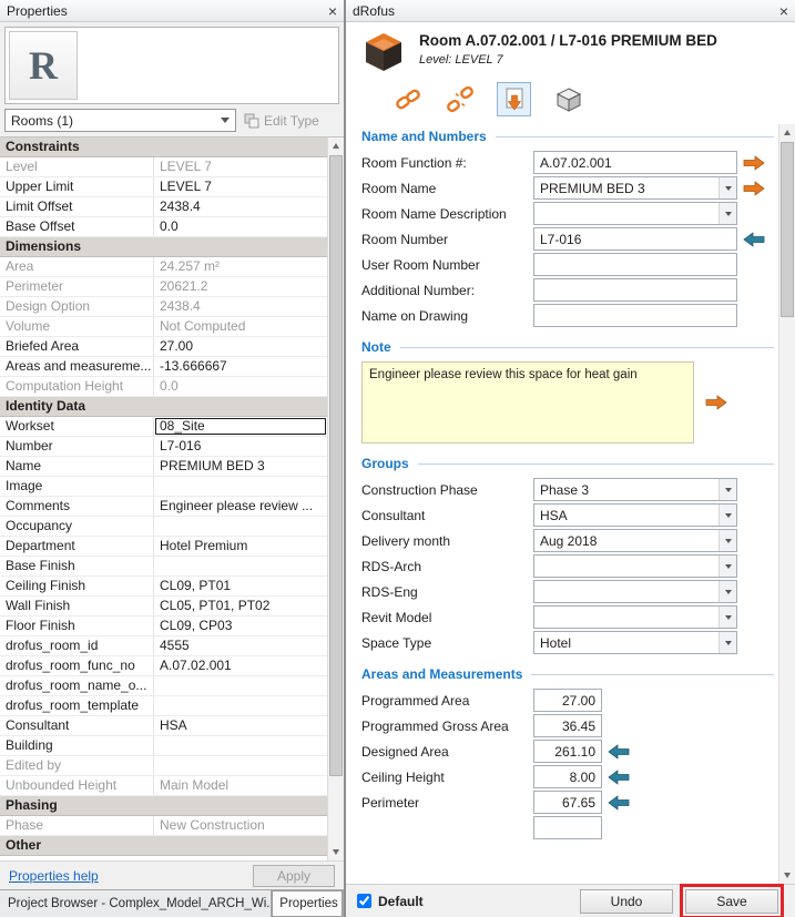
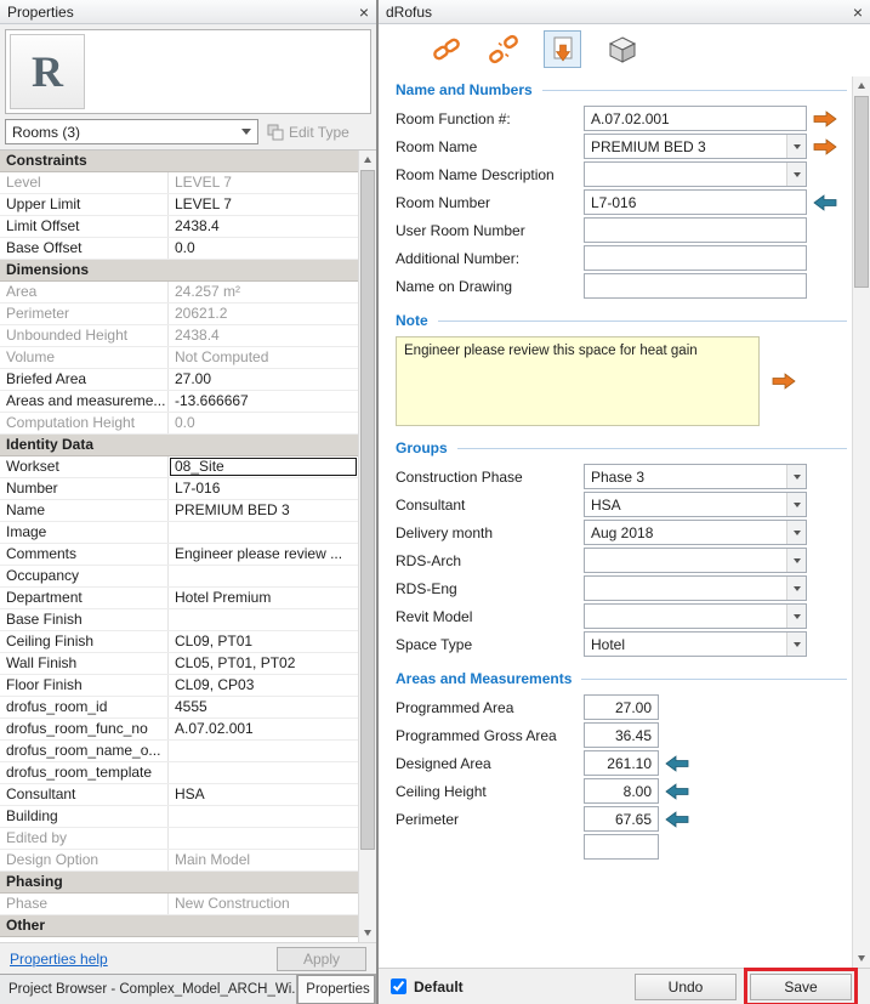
  Properties
  ×
  R
- Rooms (1)
+ Rooms (3)
  Edit Type
  Constraints
  Level
  LEVEL 7
  Upper Limit
  LEVEL 7
  Limit Offset
  2438.4
  Base Offset
  0.0
  Dimensions
  Area
  24.257 m²
  Perimeter
  20621.2
- Design Option
+ Unbounded Height
  2438.4
  Volume
  Not Computed
  Briefed Area
  27.00
  Areas and measureme...
  -13.666667
  Computation Height
  0.0
  Identity Data
  Workset
  08_Site
  Number
  L7-016
  Name
  PREMIUM BED 3
  Image
  Comments
  Engineer please review ...
  Occupancy
  Department
  Hotel Premium
  Base Finish
  Ceiling Finish
  CL09, PT01
  Wall Finish
  CL05, PT01, PT02
  Floor Finish
  CL09, CP03
  drofus_room_id
  4555
  drofus_room_func_no
  A.07.02.001
  drofus_room_name_o...
  drofus_room_template
  Consultant
  HSA
  Building
  Edited by
- Unbounded Height
+ Design Option
  Main Model
  Phasing
  Phase
  New Construction
  Other
  Properties help
  Apply
  Project Browser - Complex_Model_ARCH_Wi.
  Properties
  dRofus
  ×
- Room A.07.02.001 / L7-016 PREMIUM BED
- Level: LEVEL 7
  Name and Numbers
  Room Function #:
  A.07.02.001
  Room Name
  PREMIUM BED 3
  Room Name Description
  Room Number
  L7-016
  User Room Number
  Additional Number:
  Name on Drawing
  Note
  Engineer please review this space for heat gain
  Groups
  Construction Phase
  Phase 3
  Consultant
  HSA
  Delivery month
  Aug 2018
  RDS-Arch
  RDS-Eng
  Revit Model
  Space Type
  Hotel
  Areas and Measurements
  Programmed Area
  27.00
  Programmed Gross Area
  36.45
  Designed Area
  261.10
  Ceiling Height
  8.00
  Perimeter
  67.65
  Default
  Undo
  Save
